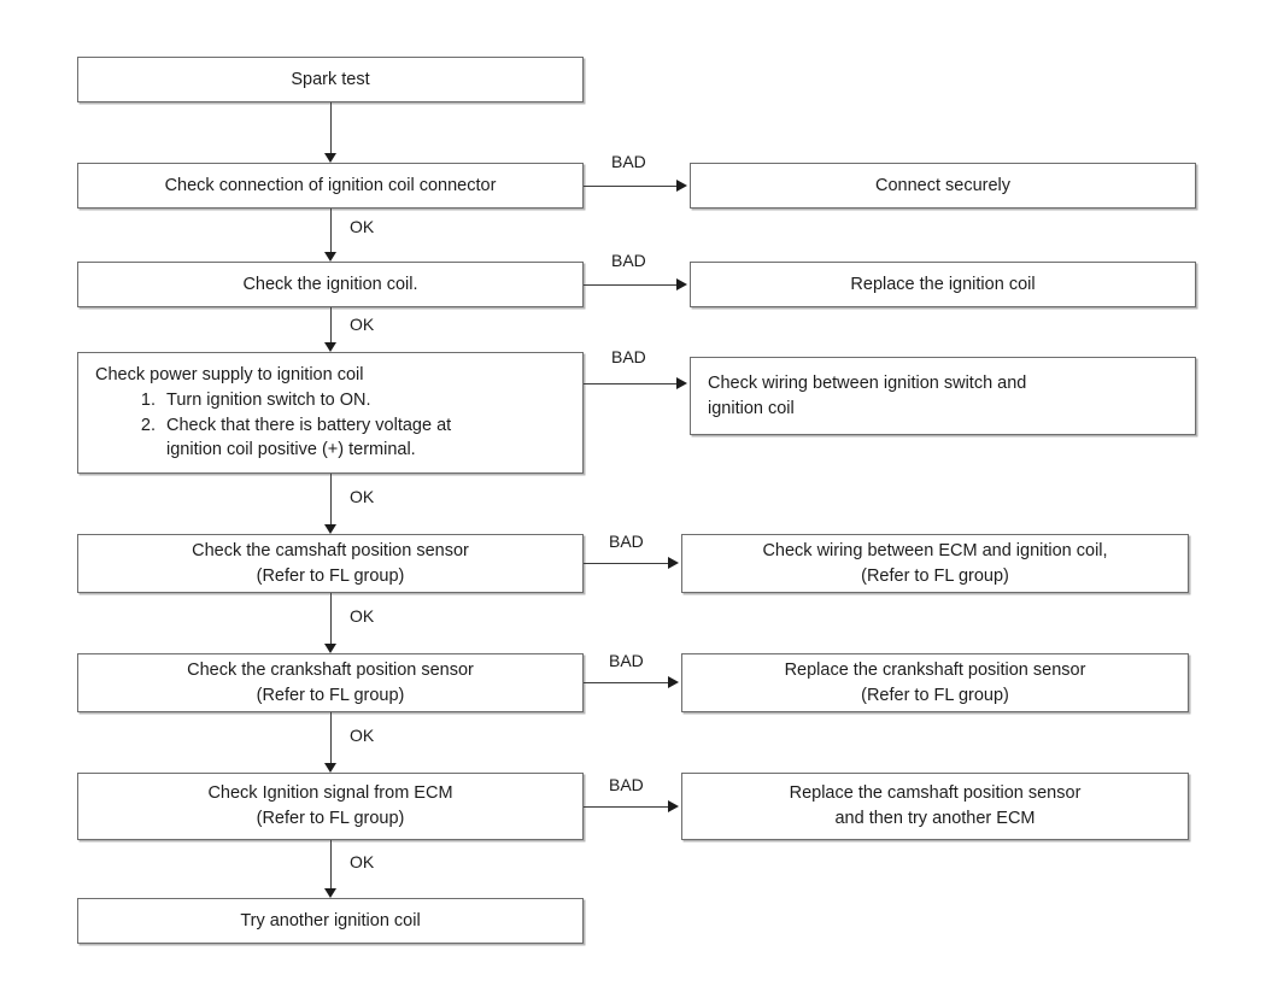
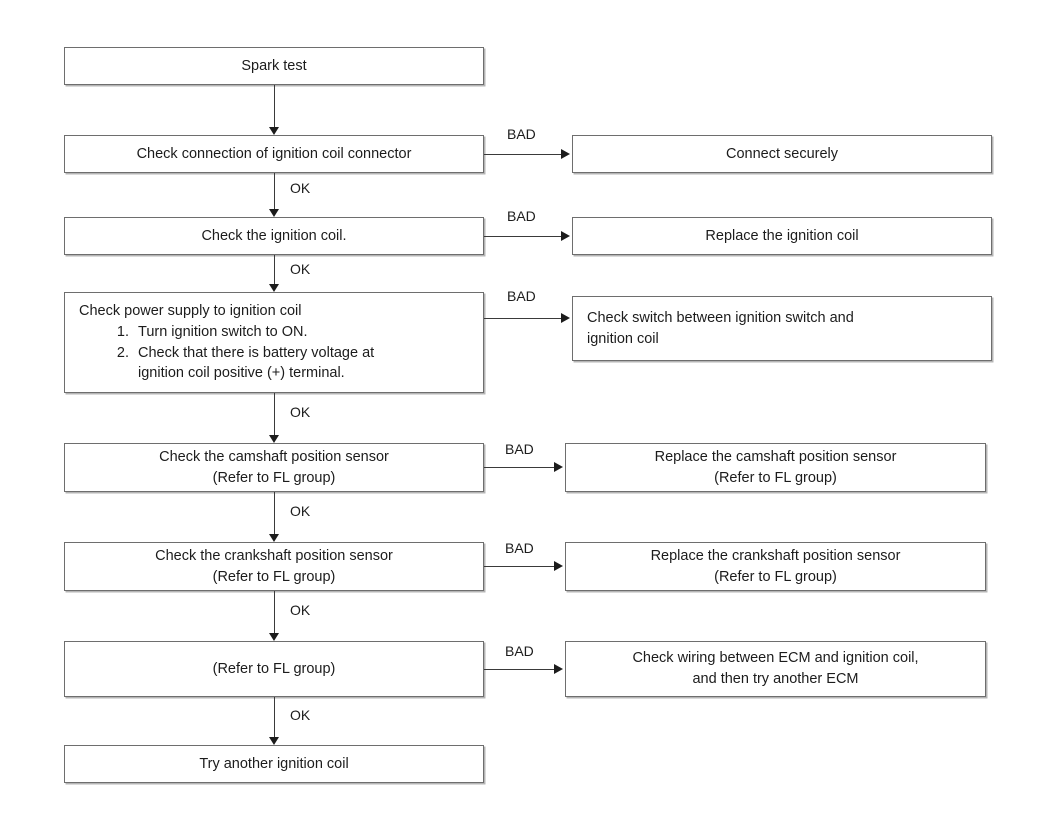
  Spark test
  Check connection of ignition coil connector
  Check the ignition coil.
  Check power supply to ignition coil
  1.
  Turn ignition switch to ON.
  2.
  Check that there is battery voltage at
  ignition coil positive (+) terminal.
  Check the camshaft position sensor
  (Refer to FL group)
  Check the crankshaft position sensor
  (Refer to FL group)
- Check Ignition signal from ECM
  (Refer to FL group)
  Try another ignition coil
  Connect securely
  Replace the ignition coil
- Check wiring between ignition switch and
+ Check switch between ignition switch and
  ignition coil
- Check wiring between ECM and ignition coil,
+ Replace the camshaft position sensor
  (Refer to FL group)
  Replace the crankshaft position sensor
  (Refer to FL group)
- Replace the camshaft position sensor
+ Check wiring between ECM and ignition coil,
  and then try another ECM
  OK
  OK
  OK
  OK
  OK
  OK
  BAD
  BAD
  BAD
  BAD
  BAD
  BAD
